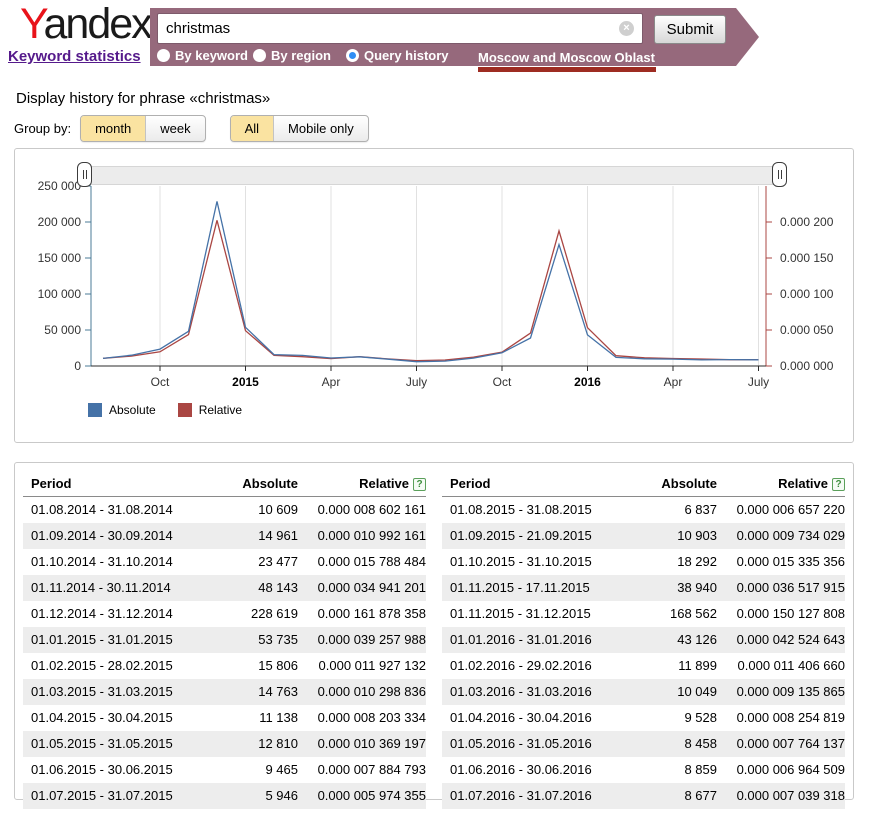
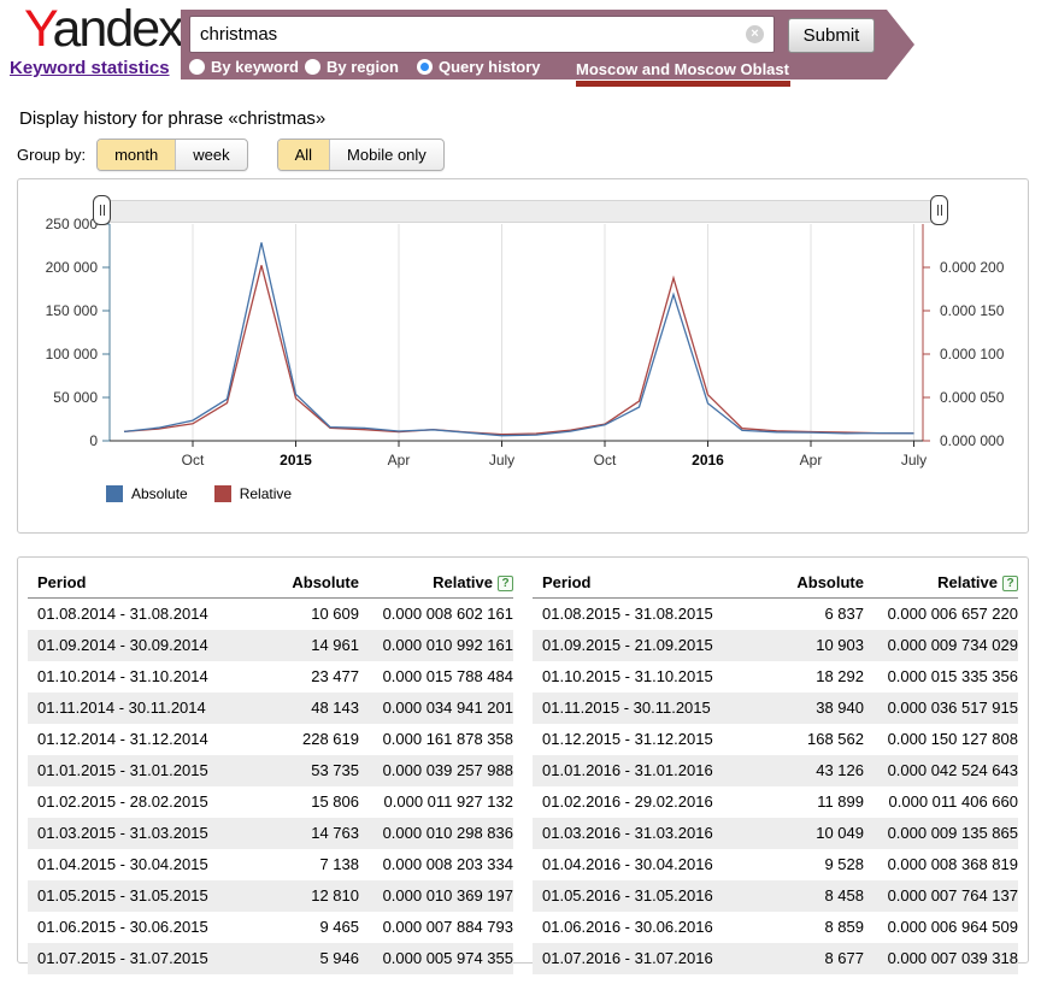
  Yandex
  Keyword statistics
  christmas
  ×
  Submit
  By keyword
  By region
  Query history
  Moscow and Moscow Oblast
  Display history for phrase «christmas»
  Group by:
  month
  week
  All
  Mobile only
  0
  50 000
  100 000
  150 000
  200 000
  250 000
  0.000 000
  0.000 050
  0.000 100
  0.000 150
  0.000 200
  Oct
  2015
  Apr
  July
  Oct
  2016
  Apr
  July
  Absolute
  Relative
  Period
  Absolute
  Relative ?
  01.08.2014 - 31.08.2014
  10 609
  0.000 008 602 161
  01.09.2014 - 30.09.2014
  14 961
  0.000 010 992 161
  01.10.2014 - 31.10.2014
  23 477
  0.000 015 788 484
  01.11.2014 - 30.11.2014
  48 143
  0.000 034 941 201
  01.12.2014 - 31.12.2014
  228 619
  0.000 161 878 358
  01.01.2015 - 31.01.2015
  53 735
  0.000 039 257 988
  01.02.2015 - 28.02.2015
  15 806
  0.000 011 927 132
  01.03.2015 - 31.03.2015
  14 763
  0.000 010 298 836
  01.04.2015 - 30.04.2015
- 11 138
+ 7 138
  0.000 008 203 334
  01.05.2015 - 31.05.2015
  12 810
  0.000 010 369 197
  01.06.2015 - 30.06.2015
  9 465
  0.000 007 884 793
  01.07.2015 - 31.07.2015
  5 946
  0.000 005 974 355
  Period
  Absolute
  Relative ?
  01.08.2015 - 31.08.2015
  6 837
  0.000 006 657 220
  01.09.2015 - 21.09.2015
  10 903
  0.000 009 734 029
  01.10.2015 - 31.10.2015
  18 292
  0.000 015 335 356
- 01.11.2015 - 17.11.2015
+ 01.11.2015 - 30.11.2015
  38 940
  0.000 036 517 915
- 01.11.2015 - 31.12.2015
+ 01.12.2015 - 31.12.2015
  168 562
  0.000 150 127 808
  01.01.2016 - 31.01.2016
  43 126
  0.000 042 524 643
  01.02.2016 - 29.02.2016
  11 899
  0.000 011 406 660
  01.03.2016 - 31.03.2016
  10 049
  0.000 009 135 865
  01.04.2016 - 30.04.2016
  9 528
- 0.000 008 254 819
+ 0.000 008 368 819
  01.05.2016 - 31.05.2016
  8 458
  0.000 007 764 137
  01.06.2016 - 30.06.2016
  8 859
  0.000 006 964 509
  01.07.2016 - 31.07.2016
  8 677
  0.000 007 039 318
